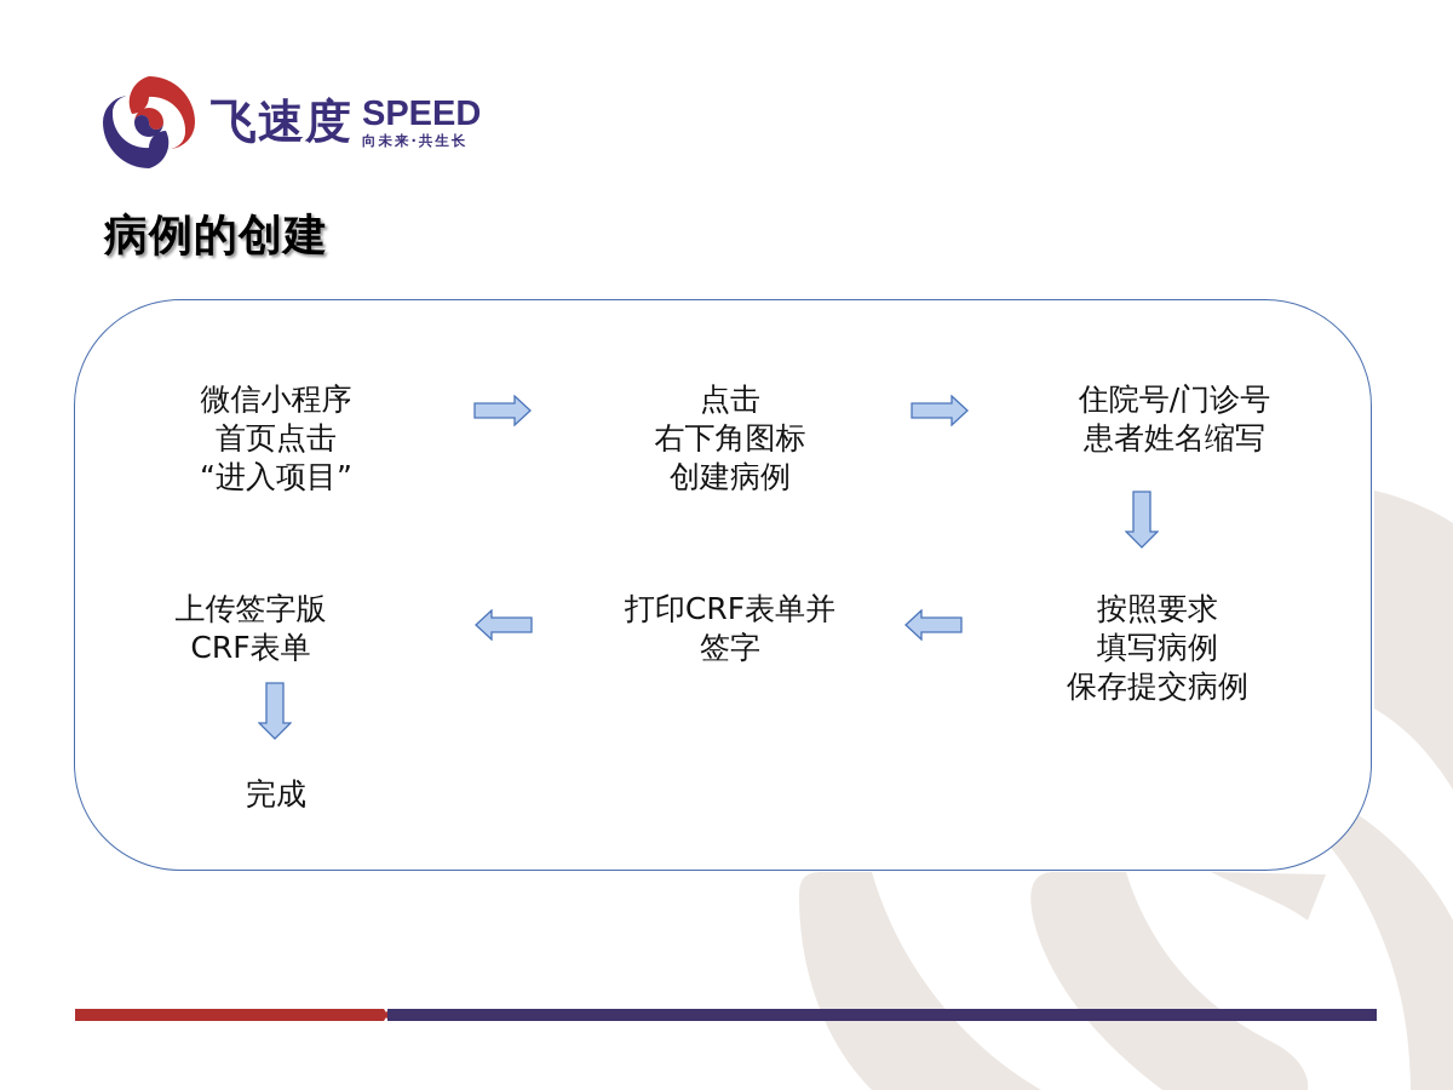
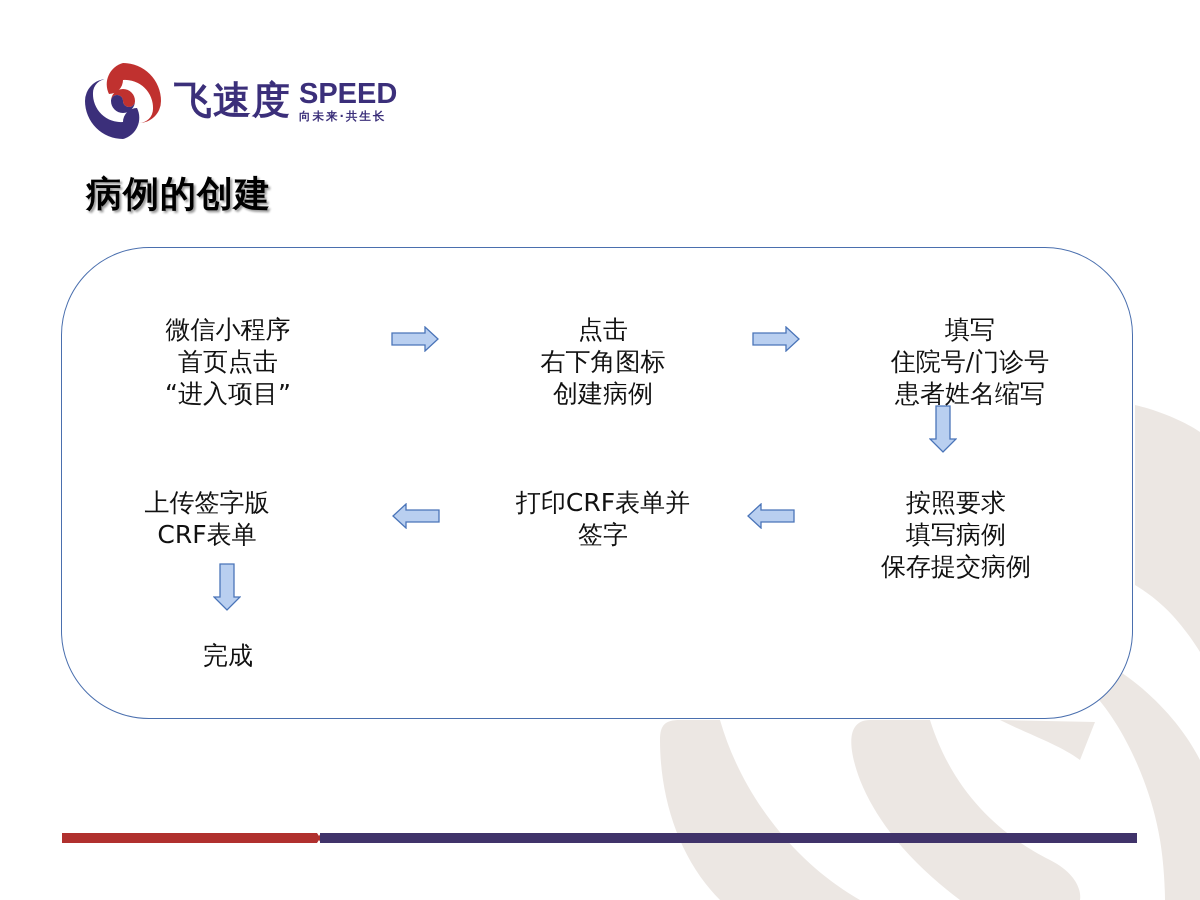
  飞速度
  SPEED
  向未来·共生长
  病例的创建
  微信小程序
  首页点击
  “进入项目”
  点击
  右下角图标
  创建病例
+ 填写
  住院号/门诊号
  患者姓名缩写
  按照要求
  填写病例
  保存提交病例
  打印CRF表单并
  签字
  上传签字版
  CRF表单
  完成
